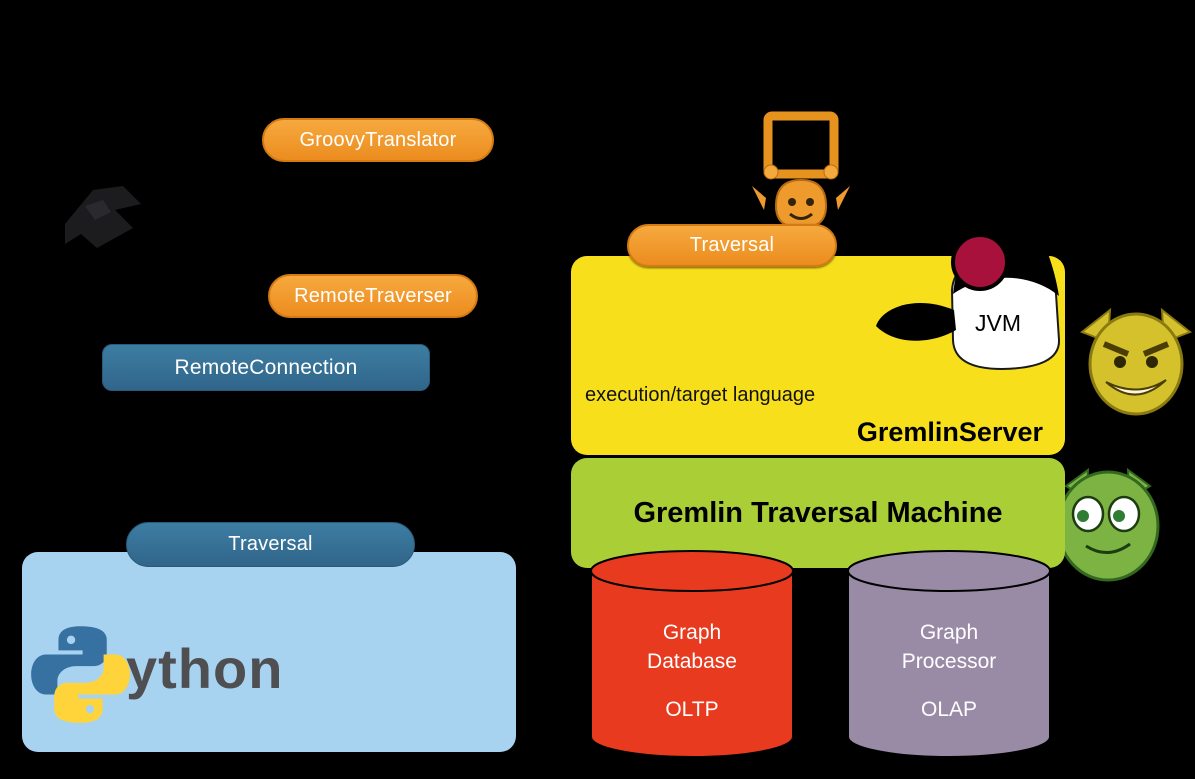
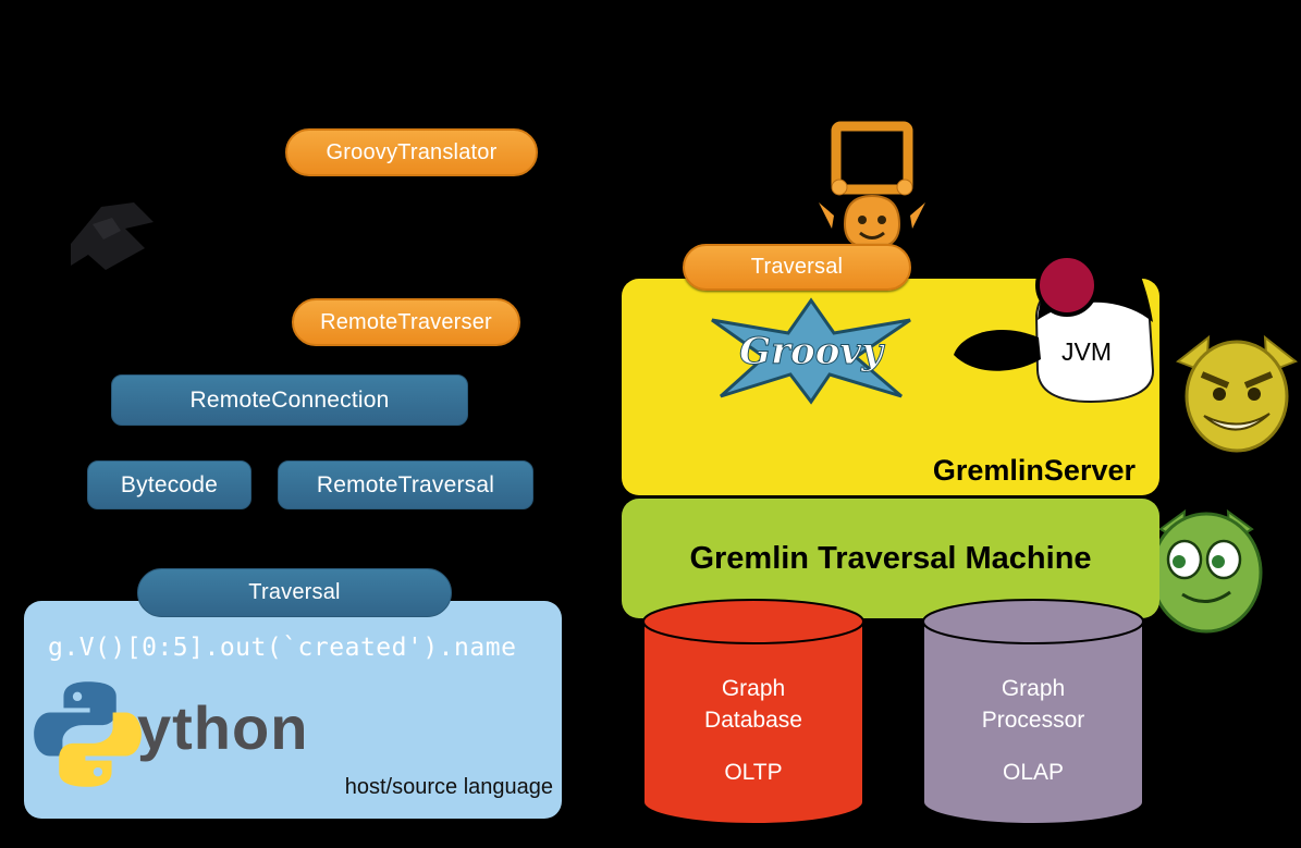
  GroovyTranslator
  RemoteTraverser
  RemoteConnection
+ Bytecode
+ RemoteTraversal
  Traversal
+ g.V()[0:5].out(`created').name
  ython
+ host/source language
  Traversal
+ Groovy
  JVM
- execution/target language
  GremlinServer
  Gremlin Traversal Machine
  Graph
  Database
  OLTP
  Graph
  Processor
  OLAP
